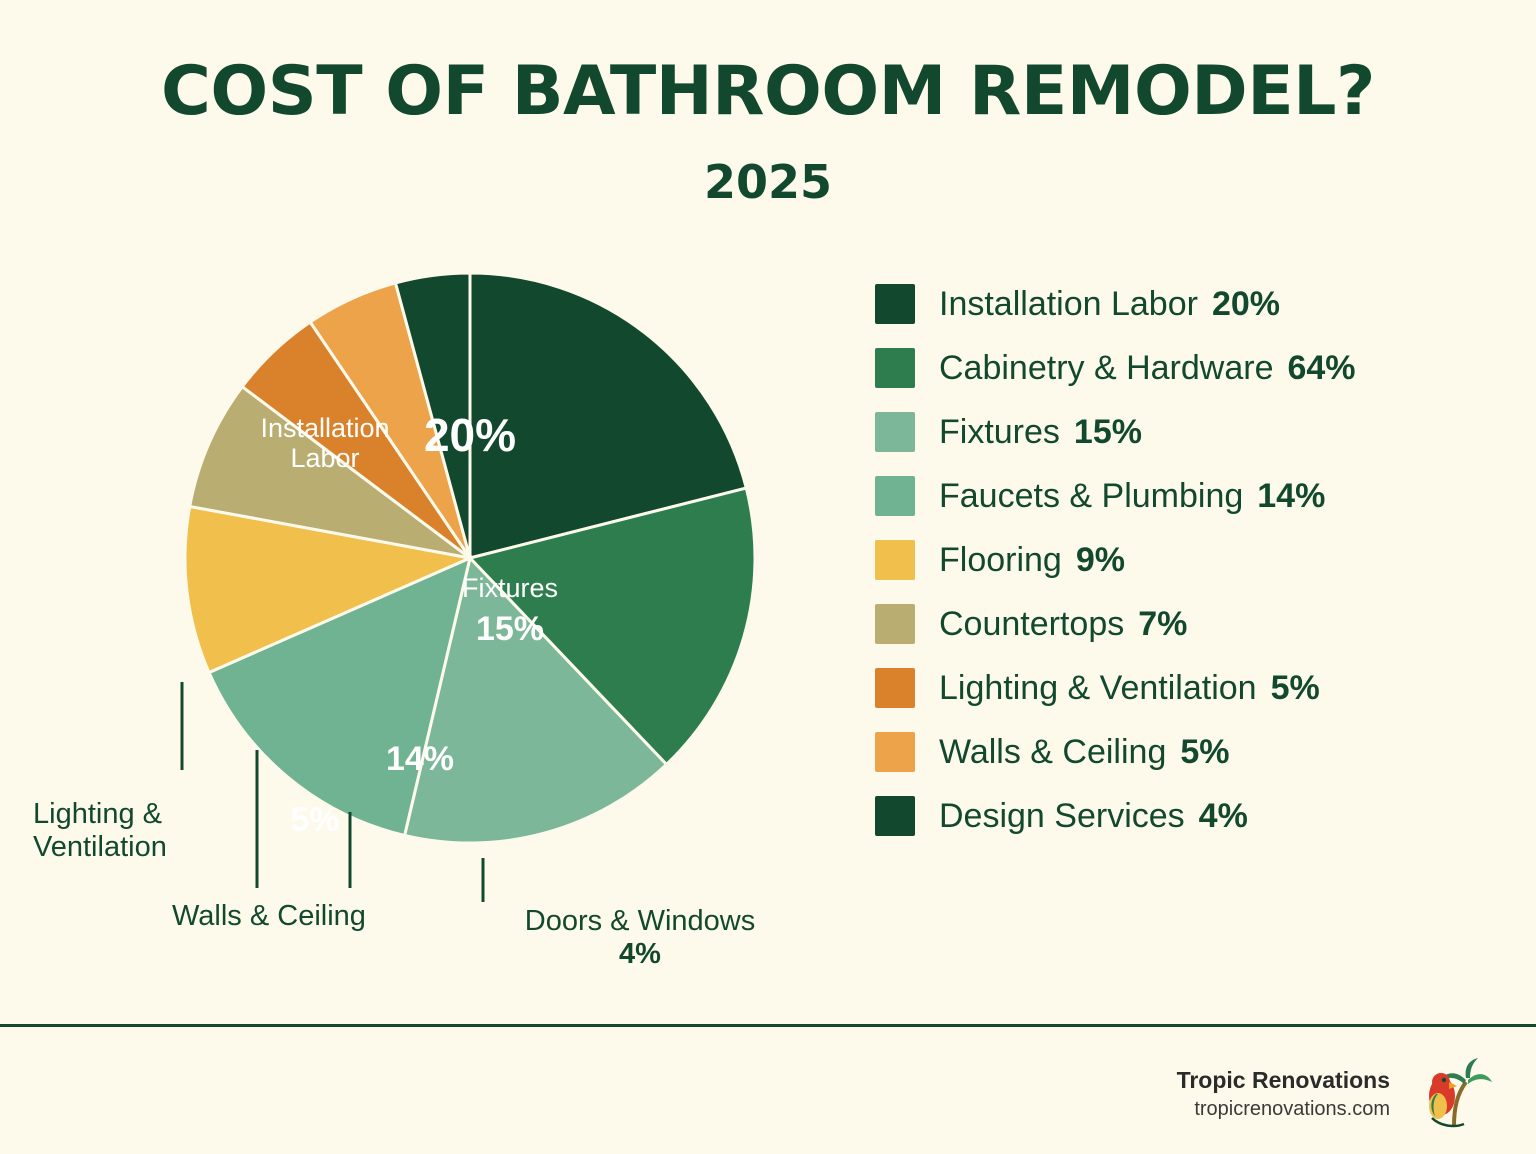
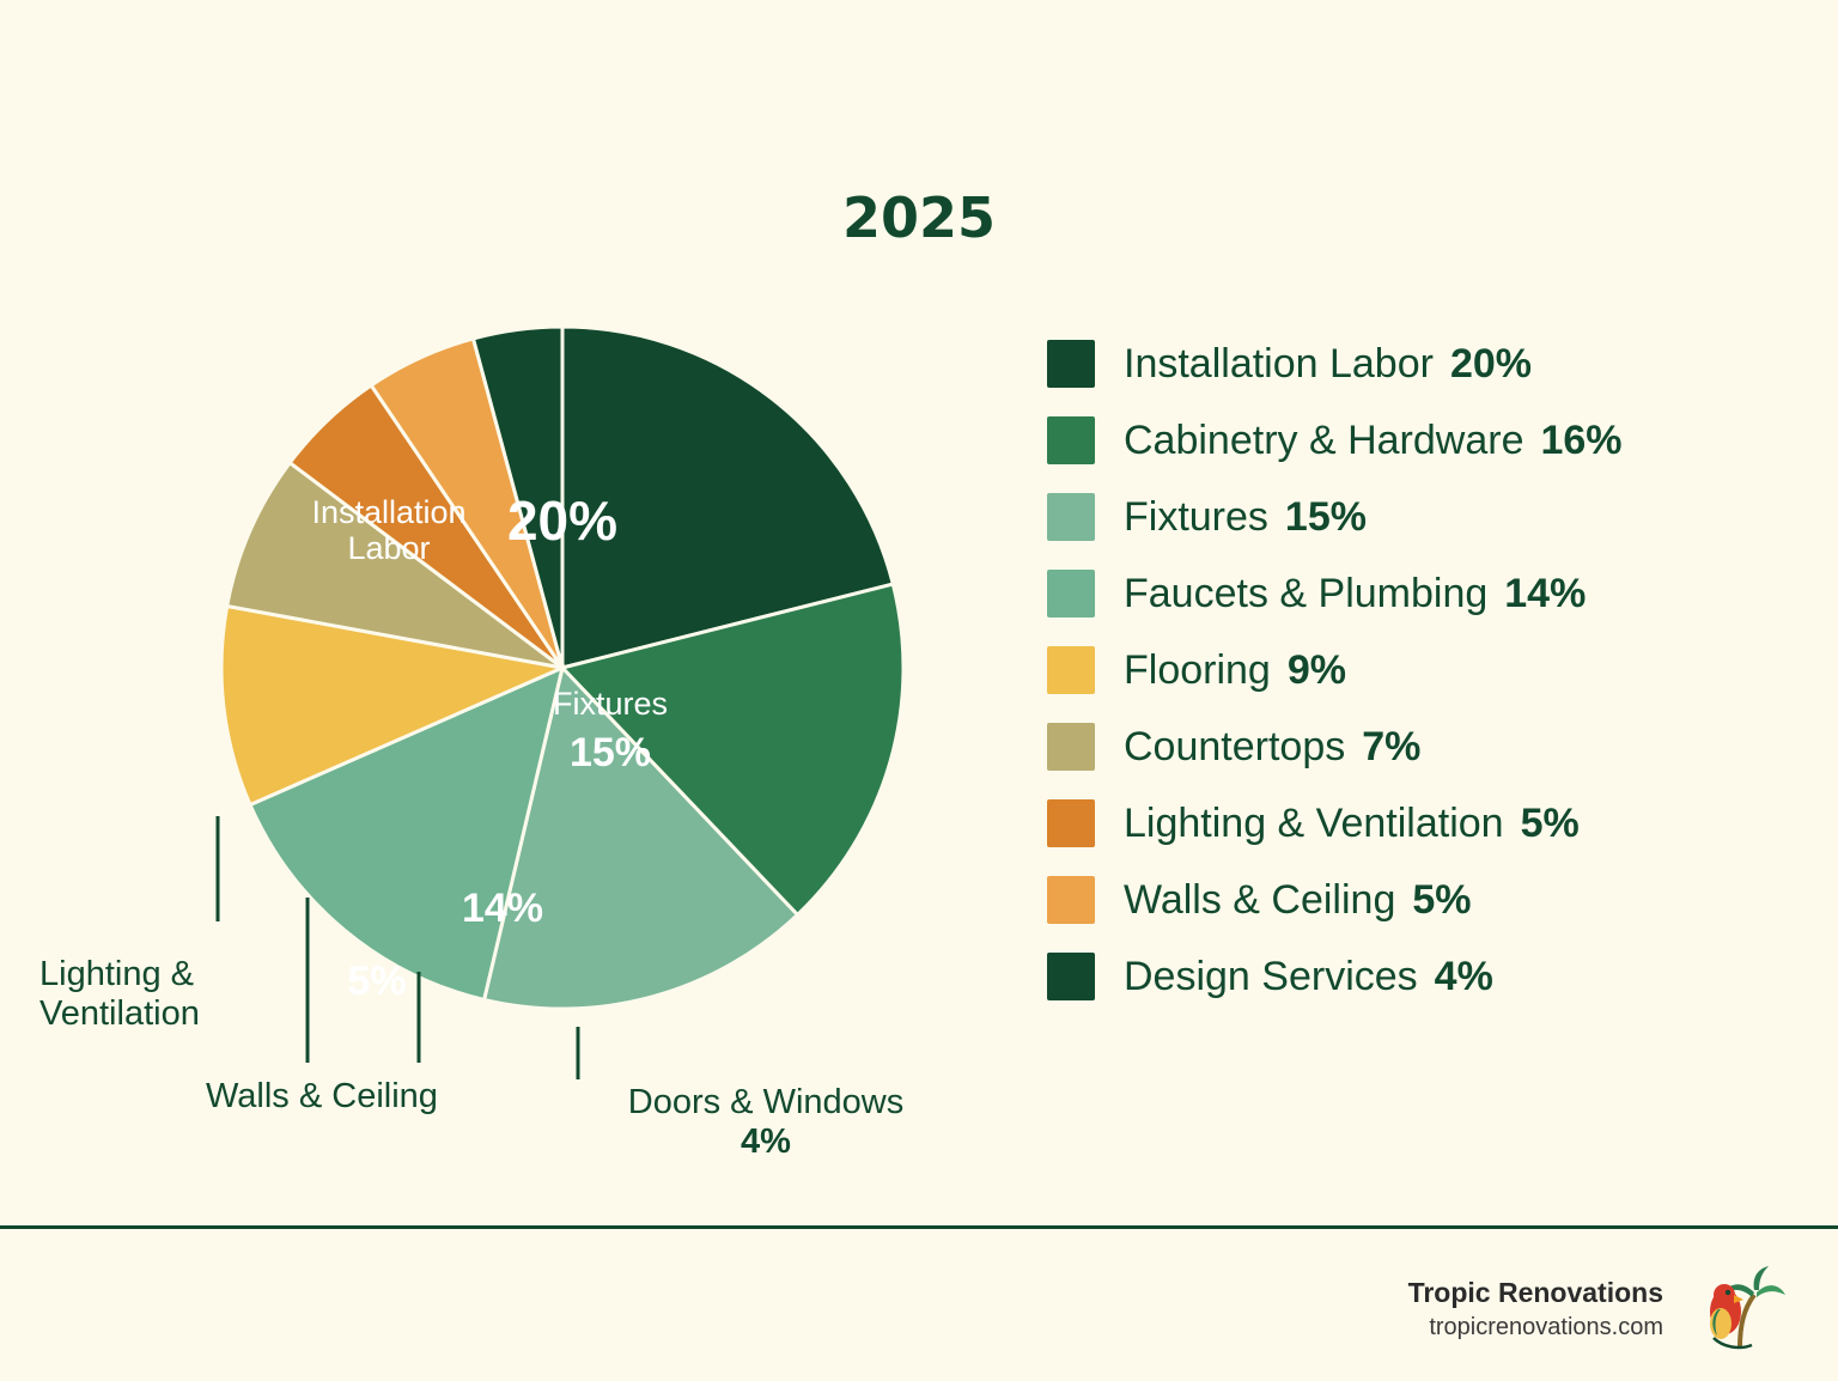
- COST OF BATHROOM REMODEL?
  2025
  Installation
  Labor
  20%
  Fixtures
  15%
  14%
  5%
  Lighting &
  Ventilation
  Walls & Ceiling
  Doors & Windows
  4%
  Installation Labor
  20%
  Cabinetry & Hardware
- 64%
+ 16%
  Fixtures
  15%
  Faucets & Plumbing
  14%
  Flooring
  9%
  Countertops
  7%
  Lighting & Ventilation
  5%
  Walls & Ceiling
  5%
  Design Services
  4%
  Tropic Renovations
  tropicrenovations.com
